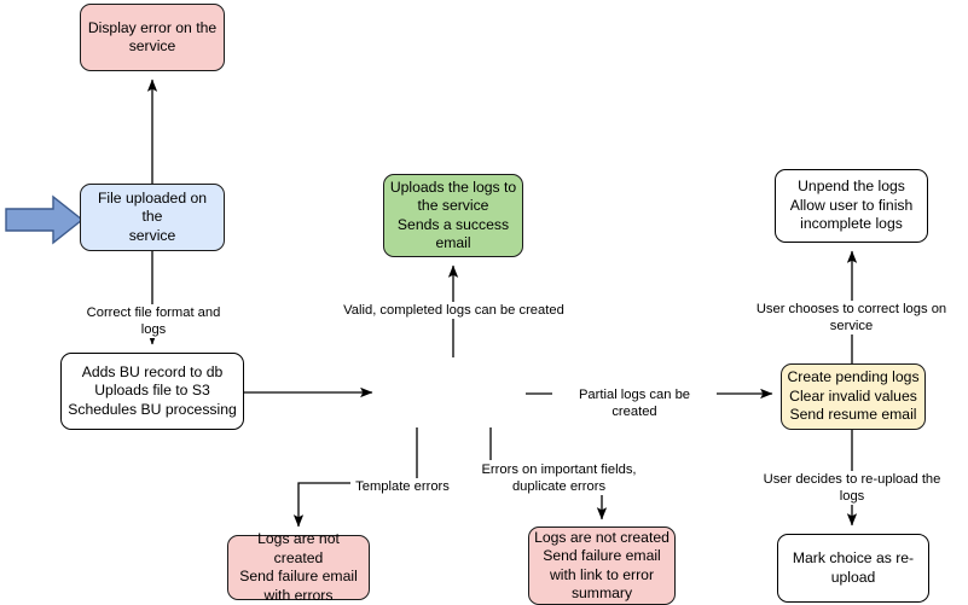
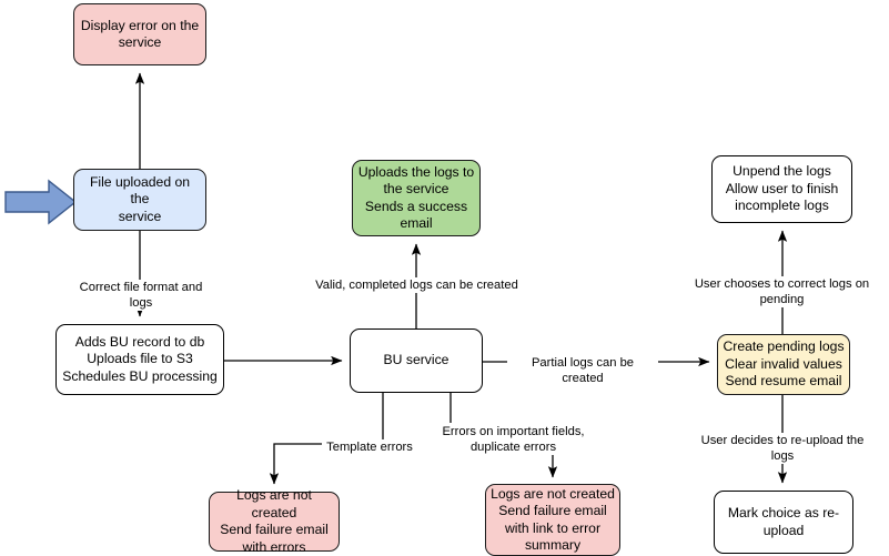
  Display error on the
  service
  File uploaded on the
  service
  Adds BU record to db
  Uploads file to S3
  Schedules BU processing
  Uploads the logs to
  the service
  Sends a success
  email
+ BU service
  Logs are not created
  Send failure email
  with errors
  Logs are not created
  Send failure email
  with link to error
  summary
  Unpend the logs
  Allow user to finish
  incomplete logs
  Create pending logs
  Clear invalid values
  Send resume email
  Mark choice as re-
  upload
  Correct file format and logs
  Valid, completed logs can be created
  Partial logs can be created
  Template errors
  Errors on important fields,
  duplicate errors
- User chooses to correct logs on service
+ User chooses to correct logs on pending
  User decides to re-upload the logs
